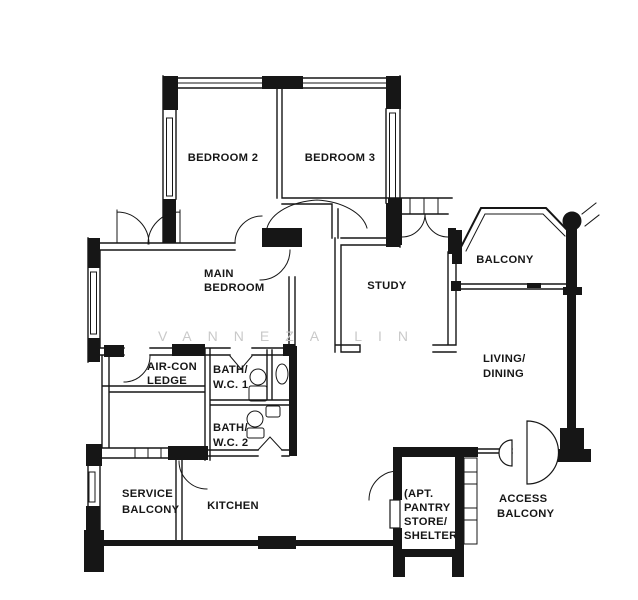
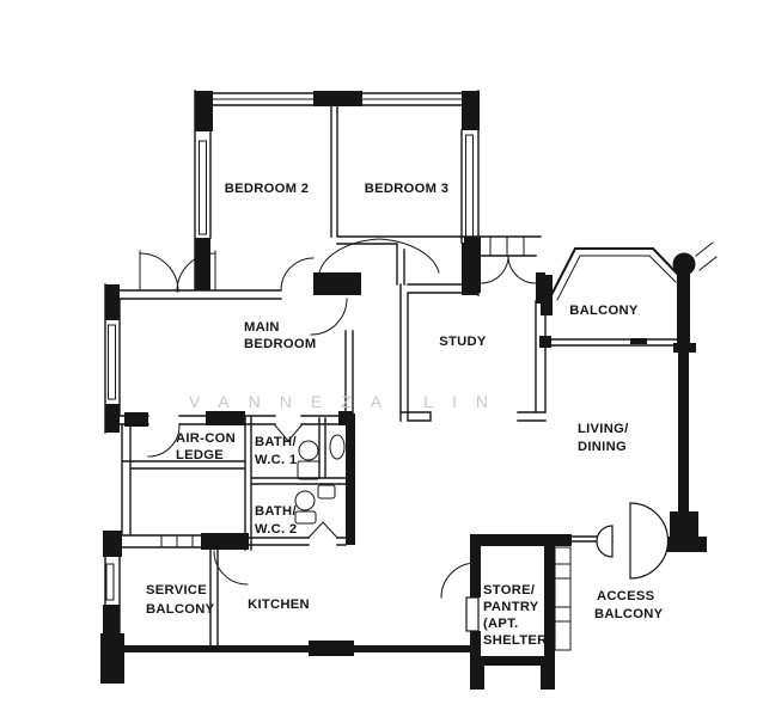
  VANNEZA LIN
  BEDROOM 2
  BEDROOM 3
  MAIN
  BEDROOM
  STUDY
  BALCONY
  LIVING/
  DINING
  AIR-CON
  LEDGE
  BATH/
  W.C. 1
  BATH/
  W.C. 2
  SERVICE
  BALCONY
  KITCHEN
- (APT.
+ STORE/
  PANTRY
- STORE/
+ (APT.
  SHELTER
  ACCESS
  BALCONY
